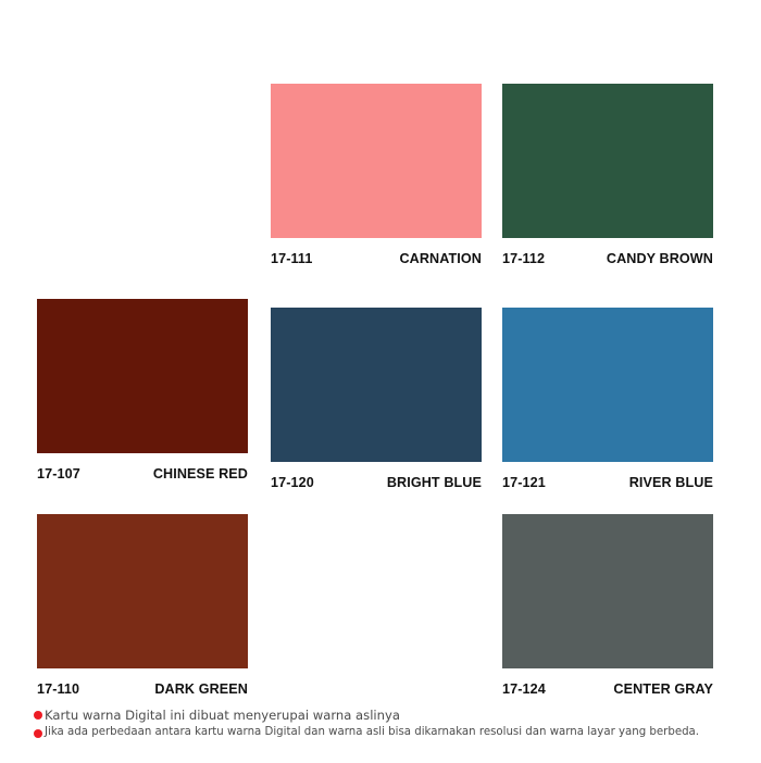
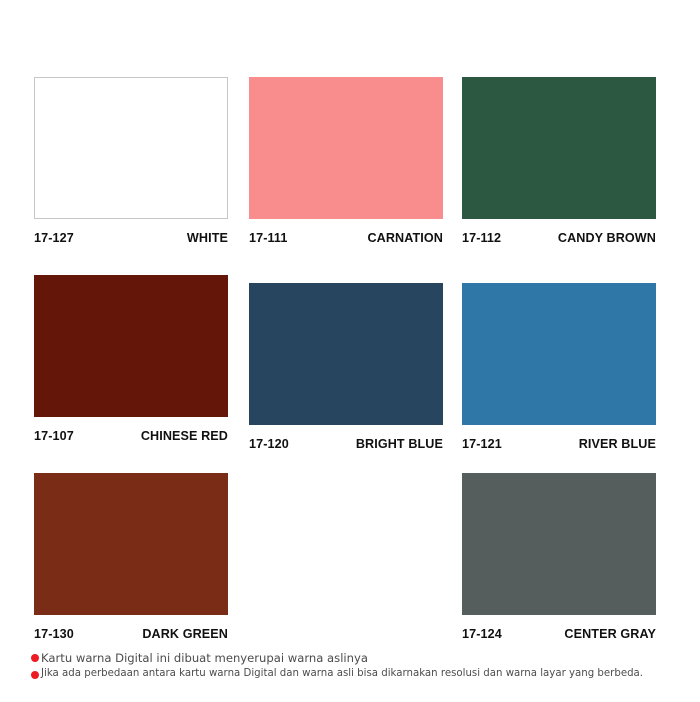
+ 17-127
+ WHITE
  17-111
  CARNATION
  17-112
  CANDY BROWN
  17-107
  CHINESE RED
  17-120
  BRIGHT BLUE
  17-121
  RIVER BLUE
- 17-110
+ 17-130
  DARK GREEN
  17-124
  CENTER GRAY
  Kartu warna Digital ini dibuat menyerupai warna aslinya
  Jika ada perbedaan antara kartu warna Digital dan warna asli bisa dikarnakan resolusi dan warna layar yang berbeda.
